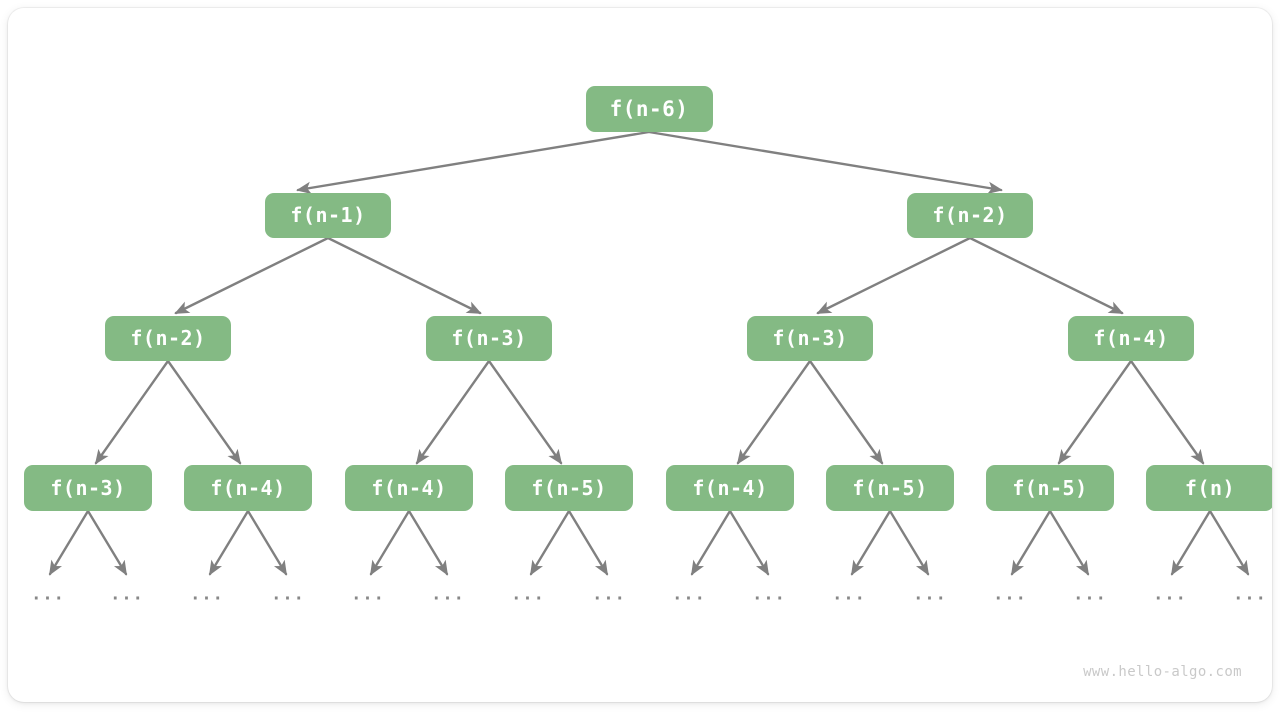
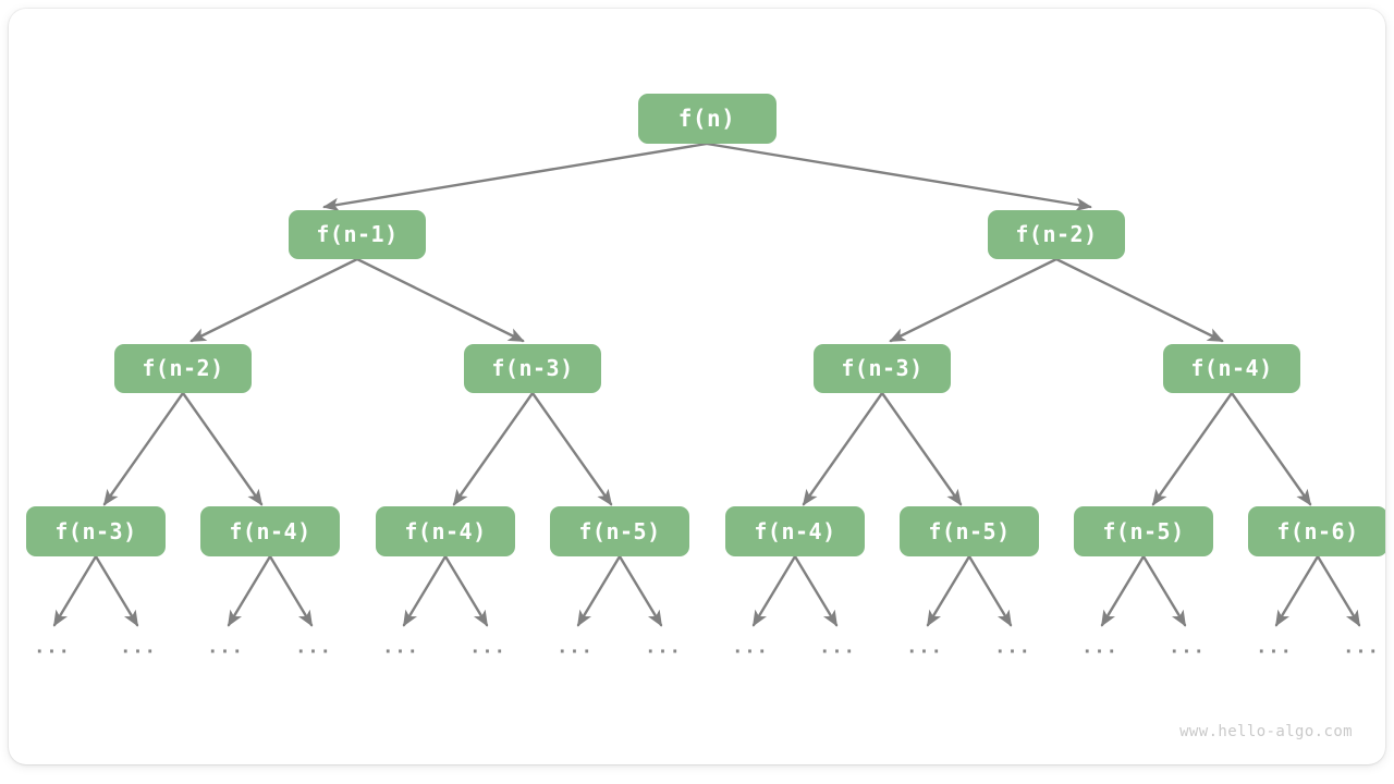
- f(n-6)
+ f(n)
  f(n-1)
  f(n-2)
  f(n-2)
  f(n-3)
  f(n-3)
  f(n-4)
  f(n-3)
  f(n-4)
  f(n-4)
  f(n-5)
  f(n-4)
  f(n-5)
  f(n-5)
- f(n)
+ f(n-6)
  ...
  ...
  ...
  ...
  ...
  ...
  ...
  ...
  ...
  ...
  ...
  ...
  ...
  ...
  ...
  ...
  www.hello-algo.com
